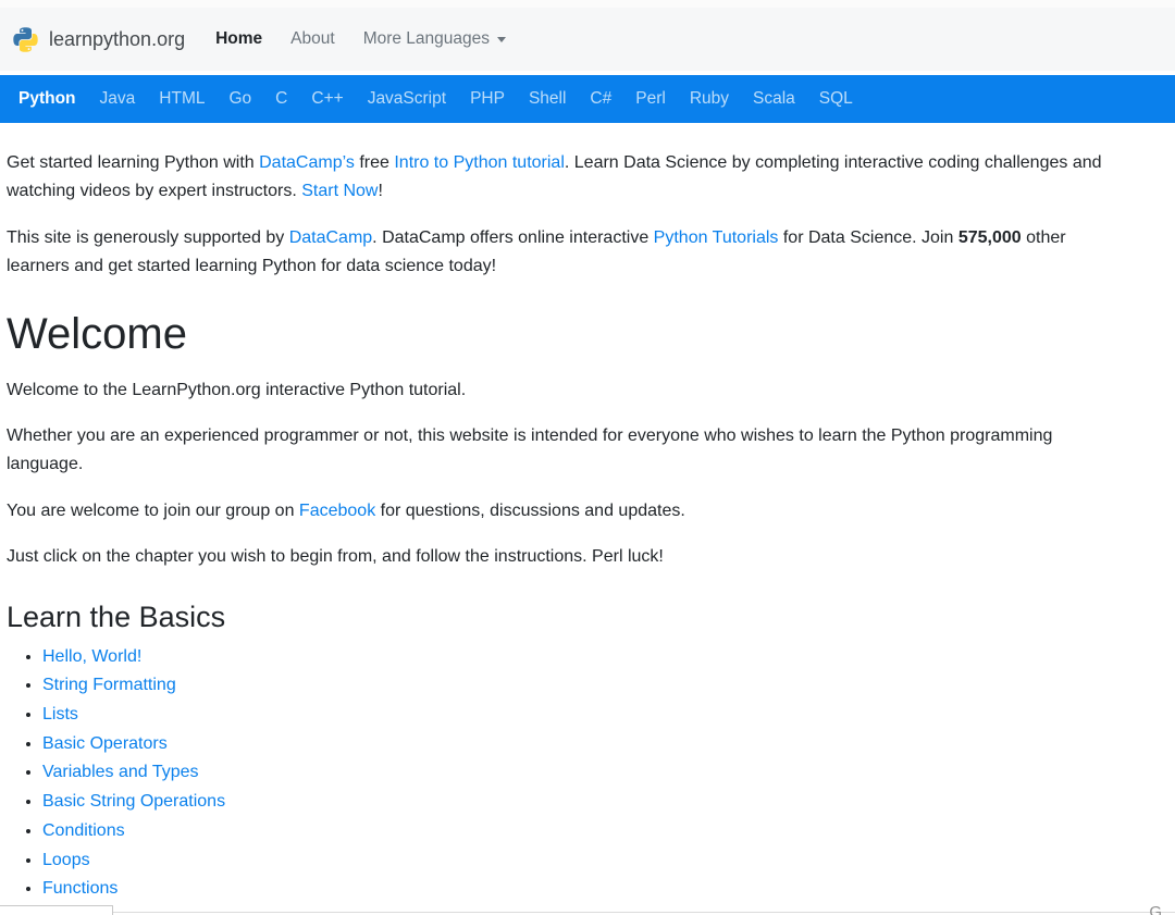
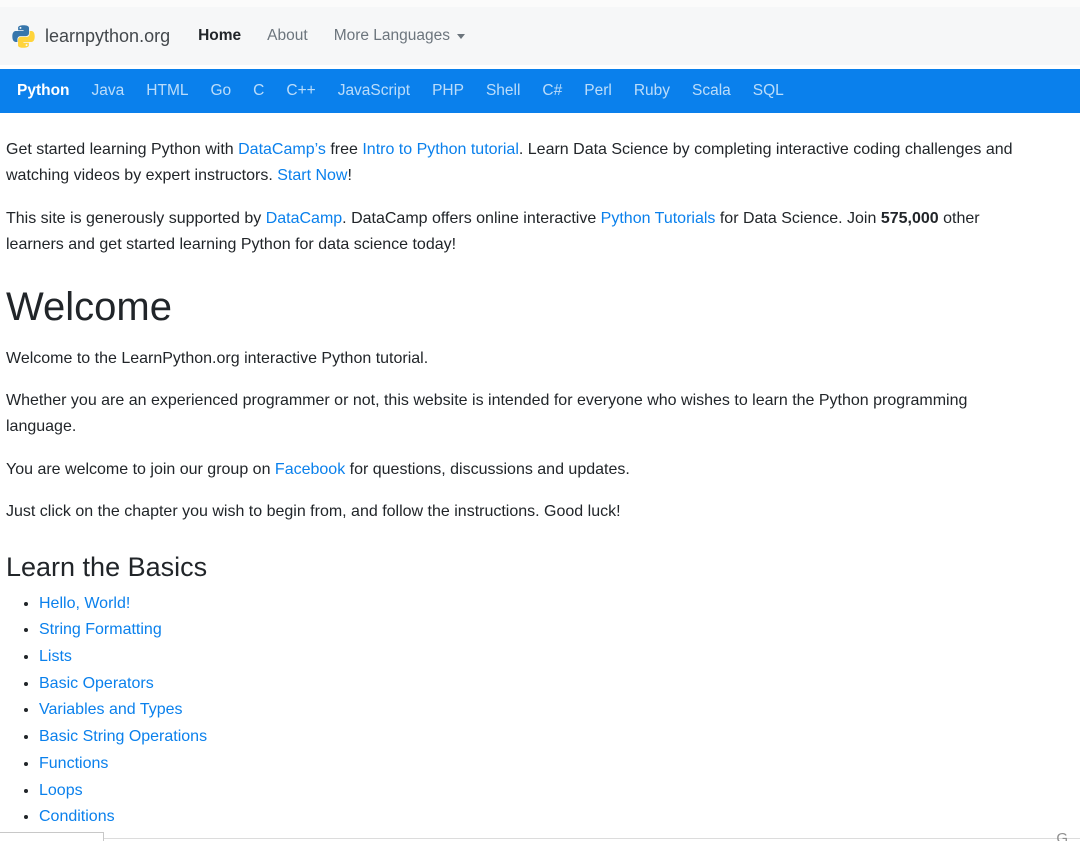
  learnpython.org
  Home
  About
  More Languages
  Python
  Java
  HTML
  Go
  C
  C++
  JavaScript
  PHP
  Shell
  C#
  Perl
  Ruby
  Scala
  SQL
  Get started learning Python with DataCamp’s free Intro to Python tutorial. Learn Data Science by completing interactive coding challenges and watching videos by expert instructors. Start Now!
  This site is generously supported by DataCamp. DataCamp offers online interactive Python Tutorials for Data Science. Join 575,000 other learners and get started learning Python for data science today!
  Welcome
  Welcome to the LearnPython.org interactive Python tutorial.
  Whether you are an experienced programmer or not, this website is intended for everyone who wishes to learn the Python programming language.
  You are welcome to join our group on Facebook for questions, discussions and updates.
- Just click on the chapter you wish to begin from, and follow the instructions. Perl luck!
+ Just click on the chapter you wish to begin from, and follow the instructions. Good luck!
  Learn the Basics
  Hello, World!
  String Formatting
  Lists
  Basic Operators
  Variables and Types
  Basic String Operations
- Conditions
+ Functions
  Loops
- Functions
+ Conditions
  G
